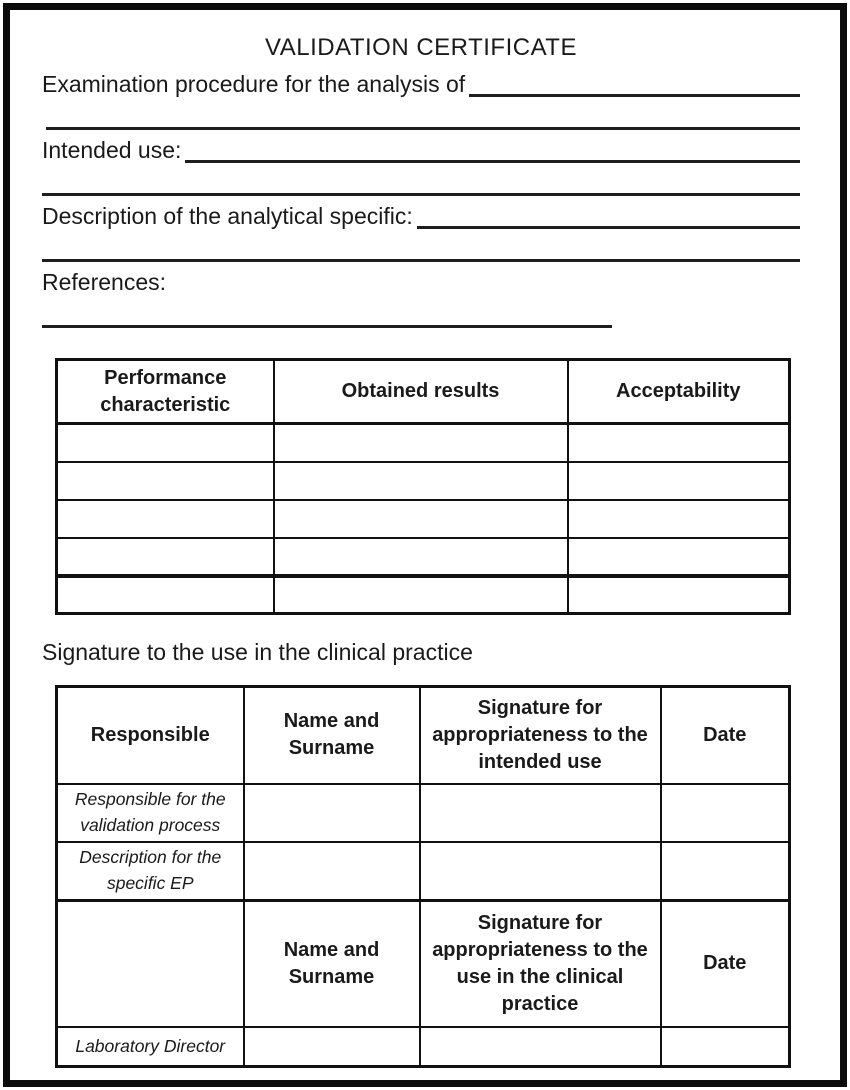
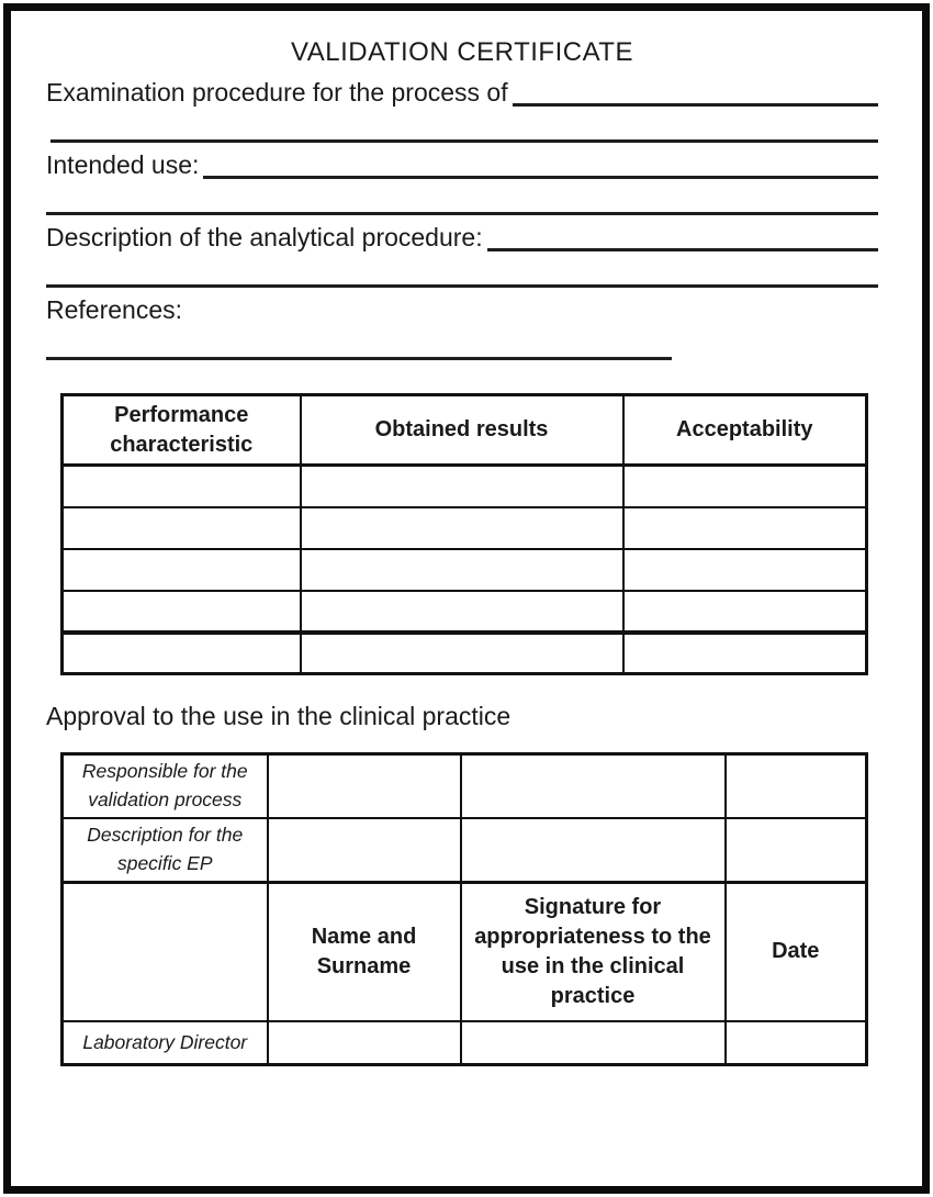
  VALIDATION CERTIFICATE
- Examination procedure for the analysis of
+ Examination procedure for the process of
  Intended use:
- Description of the analytical specific:
+ Description of the analytical procedure:
  References:
  Performance characteristic	Obtained results	Acceptability
- Signature to the use in the clinical practice
+ Approval to the use in the clinical practice
- Responsible	Name and Surname	Signature for appropriateness to the intended use	Date
  Responsible for the validation process
  Description for the specific EP
  	Name and Surname	Signature for appropriateness to the use in the clinical practice	Date
  Laboratory Director
